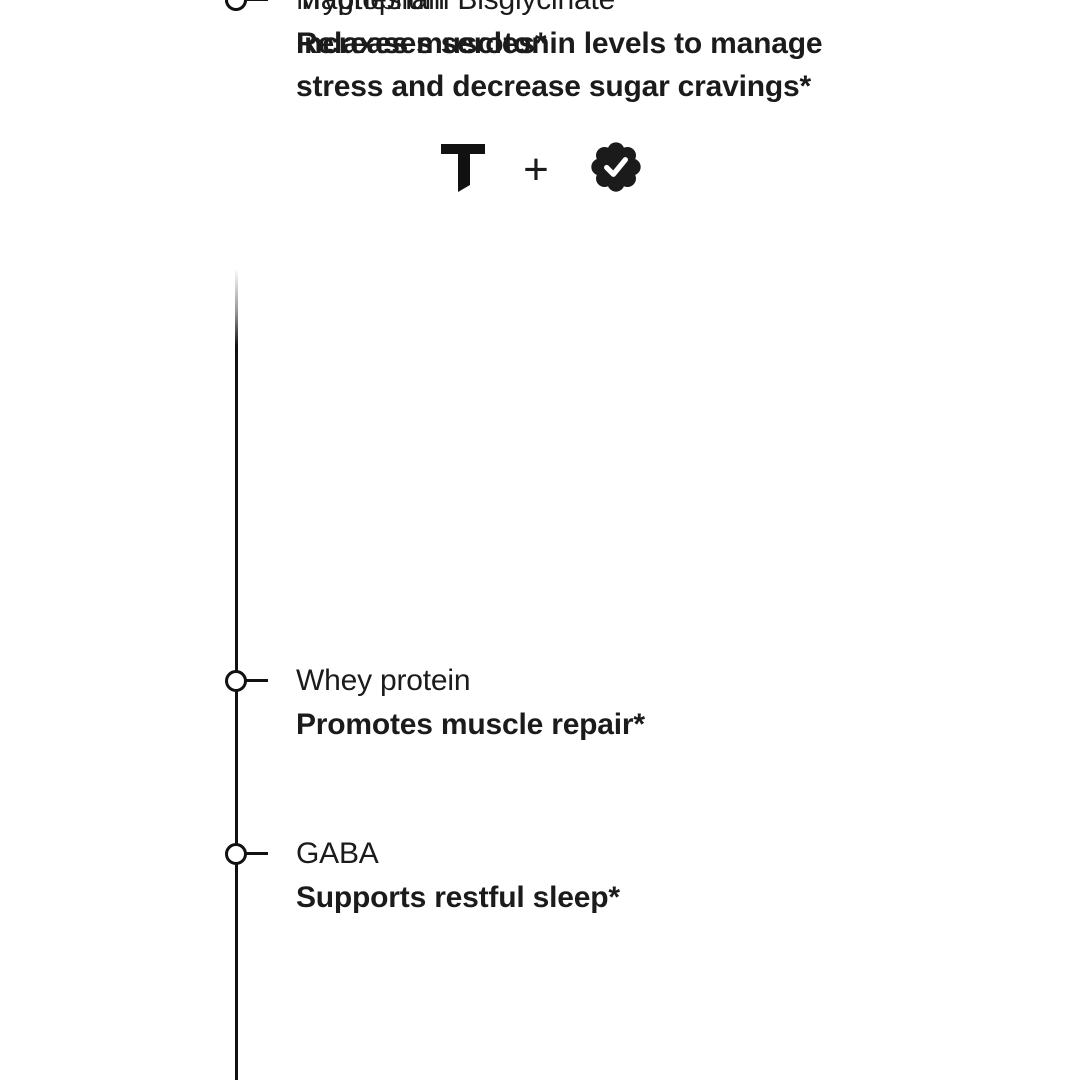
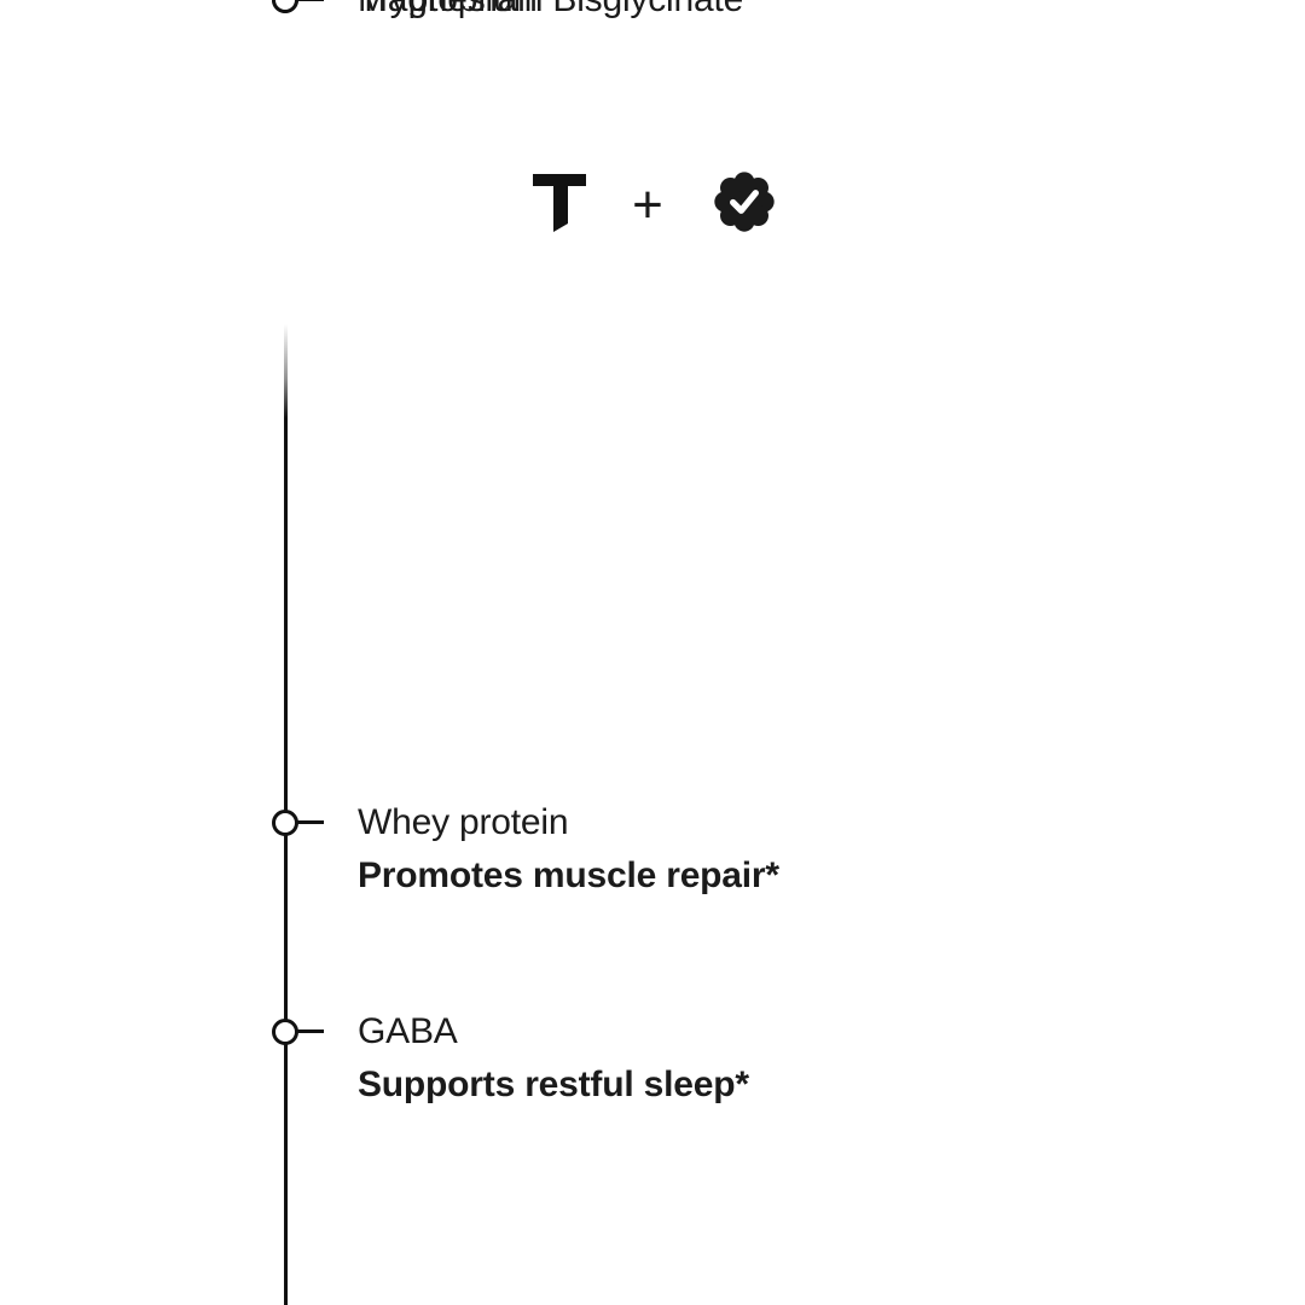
  +
  Whey protein
  Promotes muscle repair*
  GABA
  Supports restful sleep*
- Relaxes muscles*
- Increases serotonin levels to manage stress and decrease sugar cravings*
